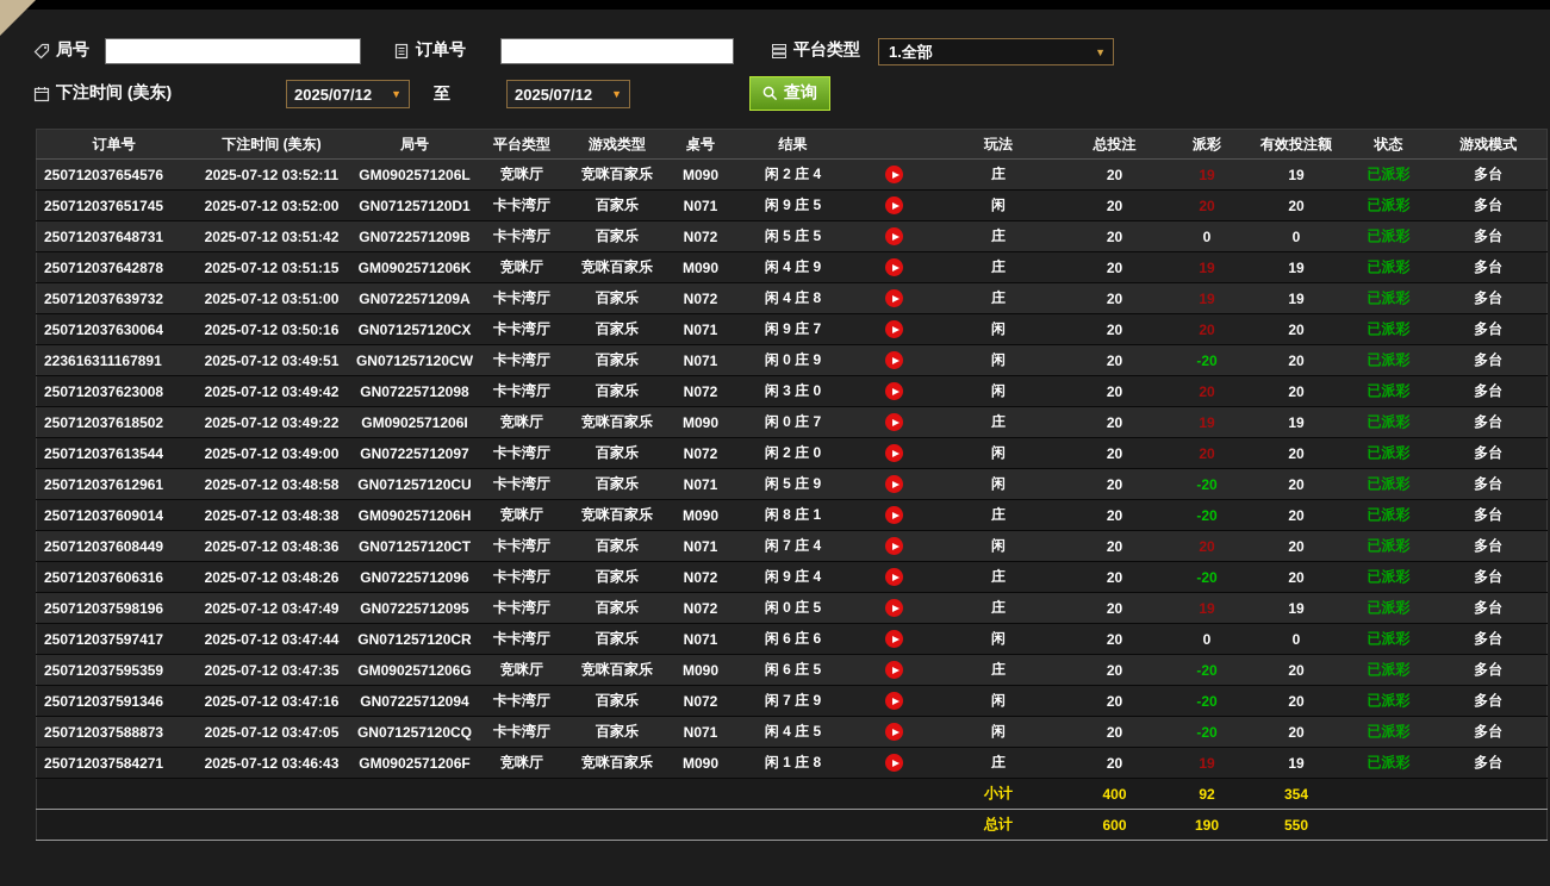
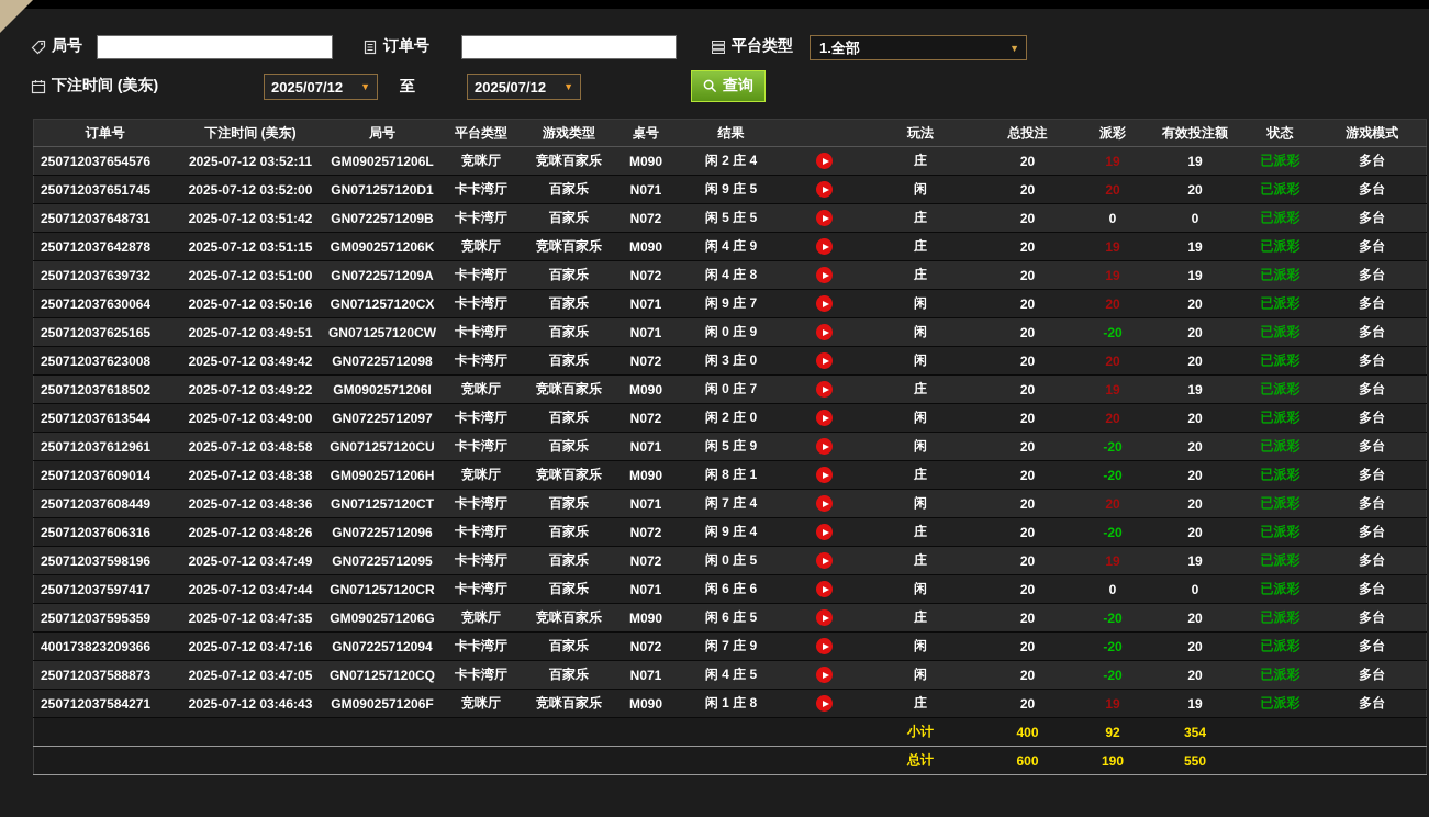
  局号
  订单号
  平台类型
  1.全部
  ▼
  下注时间 (美东)
  2025/07/12
  ▼
  至
  2025/07/12
  ▼
  查询
  订单号	下注时间 (美东)	局号	平台类型	游戏类型	桌号	结果		玩法	总投注	派彩	有效投注额	状态	游戏模式
  250712037654576	2025-07-12 03:52:11	GM0902571206L	竞咪厅	竞咪百家乐	M090	闲 2 庄 4		庄	20	19	19	已派彩	多台
  250712037651745	2025-07-12 03:52:00	GN071257120D1	卡卡湾厅	百家乐	N071	闲 9 庄 5		闲	20	20	20	已派彩	多台
  250712037648731	2025-07-12 03:51:42	GN0722571209B	卡卡湾厅	百家乐	N072	闲 5 庄 5		庄	20	0	0	已派彩	多台
  250712037642878	2025-07-12 03:51:15	GM0902571206K	竞咪厅	竞咪百家乐	M090	闲 4 庄 9		庄	20	19	19	已派彩	多台
  250712037639732	2025-07-12 03:51:00	GN0722571209A	卡卡湾厅	百家乐	N072	闲 4 庄 8		庄	20	19	19	已派彩	多台
  250712037630064	2025-07-12 03:50:16	GN071257120CX	卡卡湾厅	百家乐	N071	闲 9 庄 7		闲	20	20	20	已派彩	多台
- 223616311167891	2025-07-12 03:49:51	GN071257120CW	卡卡湾厅	百家乐	N071	闲 0 庄 9		闲	20	-20	20	已派彩	多台
+ 250712037625165	2025-07-12 03:49:51	GN071257120CW	卡卡湾厅	百家乐	N071	闲 0 庄 9		闲	20	-20	20	已派彩	多台
  250712037623008	2025-07-12 03:49:42	GN07225712098	卡卡湾厅	百家乐	N072	闲 3 庄 0		闲	20	20	20	已派彩	多台
  250712037618502	2025-07-12 03:49:22	GM0902571206I	竞咪厅	竞咪百家乐	M090	闲 0 庄 7		庄	20	19	19	已派彩	多台
  250712037613544	2025-07-12 03:49:00	GN07225712097	卡卡湾厅	百家乐	N072	闲 2 庄 0		闲	20	20	20	已派彩	多台
  250712037612961	2025-07-12 03:48:58	GN071257120CU	卡卡湾厅	百家乐	N071	闲 5 庄 9		闲	20	-20	20	已派彩	多台
  250712037609014	2025-07-12 03:48:38	GM0902571206H	竞咪厅	竞咪百家乐	M090	闲 8 庄 1		庄	20	-20	20	已派彩	多台
  250712037608449	2025-07-12 03:48:36	GN071257120CT	卡卡湾厅	百家乐	N071	闲 7 庄 4		闲	20	20	20	已派彩	多台
  250712037606316	2025-07-12 03:48:26	GN07225712096	卡卡湾厅	百家乐	N072	闲 9 庄 4		庄	20	-20	20	已派彩	多台
  250712037598196	2025-07-12 03:47:49	GN07225712095	卡卡湾厅	百家乐	N072	闲 0 庄 5		庄	20	19	19	已派彩	多台
  250712037597417	2025-07-12 03:47:44	GN071257120CR	卡卡湾厅	百家乐	N071	闲 6 庄 6		闲	20	0	0	已派彩	多台
  250712037595359	2025-07-12 03:47:35	GM0902571206G	竞咪厅	竞咪百家乐	M090	闲 6 庄 5		庄	20	-20	20	已派彩	多台
- 250712037591346	2025-07-12 03:47:16	GN07225712094	卡卡湾厅	百家乐	N072	闲 7 庄 9		闲	20	-20	20	已派彩	多台
+ 400173823209366	2025-07-12 03:47:16	GN07225712094	卡卡湾厅	百家乐	N072	闲 7 庄 9		闲	20	-20	20	已派彩	多台
  250712037588873	2025-07-12 03:47:05	GN071257120CQ	卡卡湾厅	百家乐	N071	闲 4 庄 5		闲	20	-20	20	已派彩	多台
  250712037584271	2025-07-12 03:46:43	GM0902571206F	竞咪厅	竞咪百家乐	M090	闲 1 庄 8		庄	20	19	19	已派彩	多台
  	小计	400	92	354
  	总计	600	190	550
